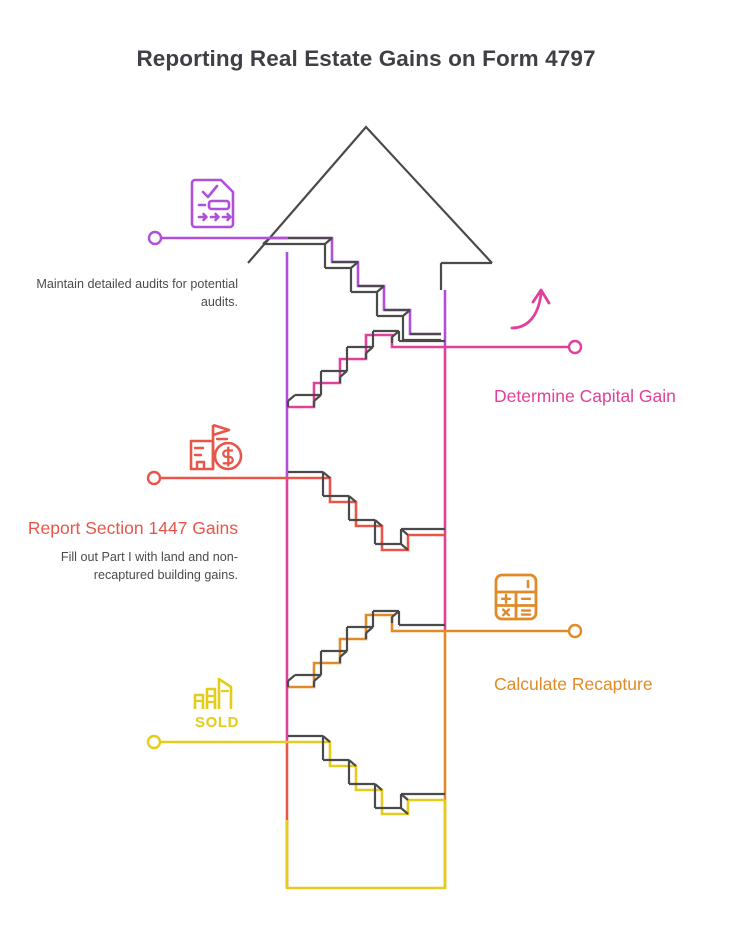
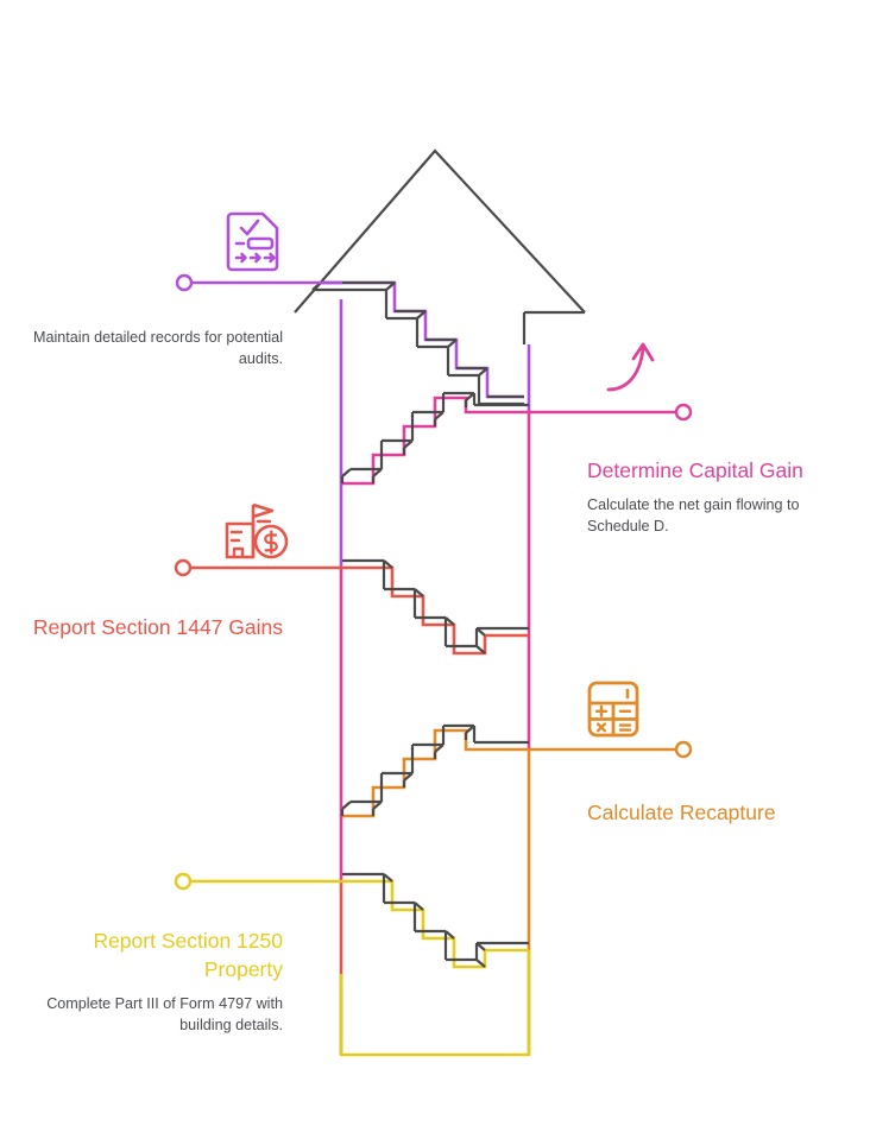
- Reporting Real Estate Gains on Form 4797
- SOLD
- Maintain detailed audits for potential audits.
+ Maintain detailed records for potential audits.
  Determine Capital Gain
+ Calculate the net gain flowing to Schedule D.
  Report Section 1447 Gains
- Fill out Part I with land and non-recaptured building gains.
  Calculate Recapture
+ Report Section 1250 Property
+ Complete Part III of Form 4797 with building details.
